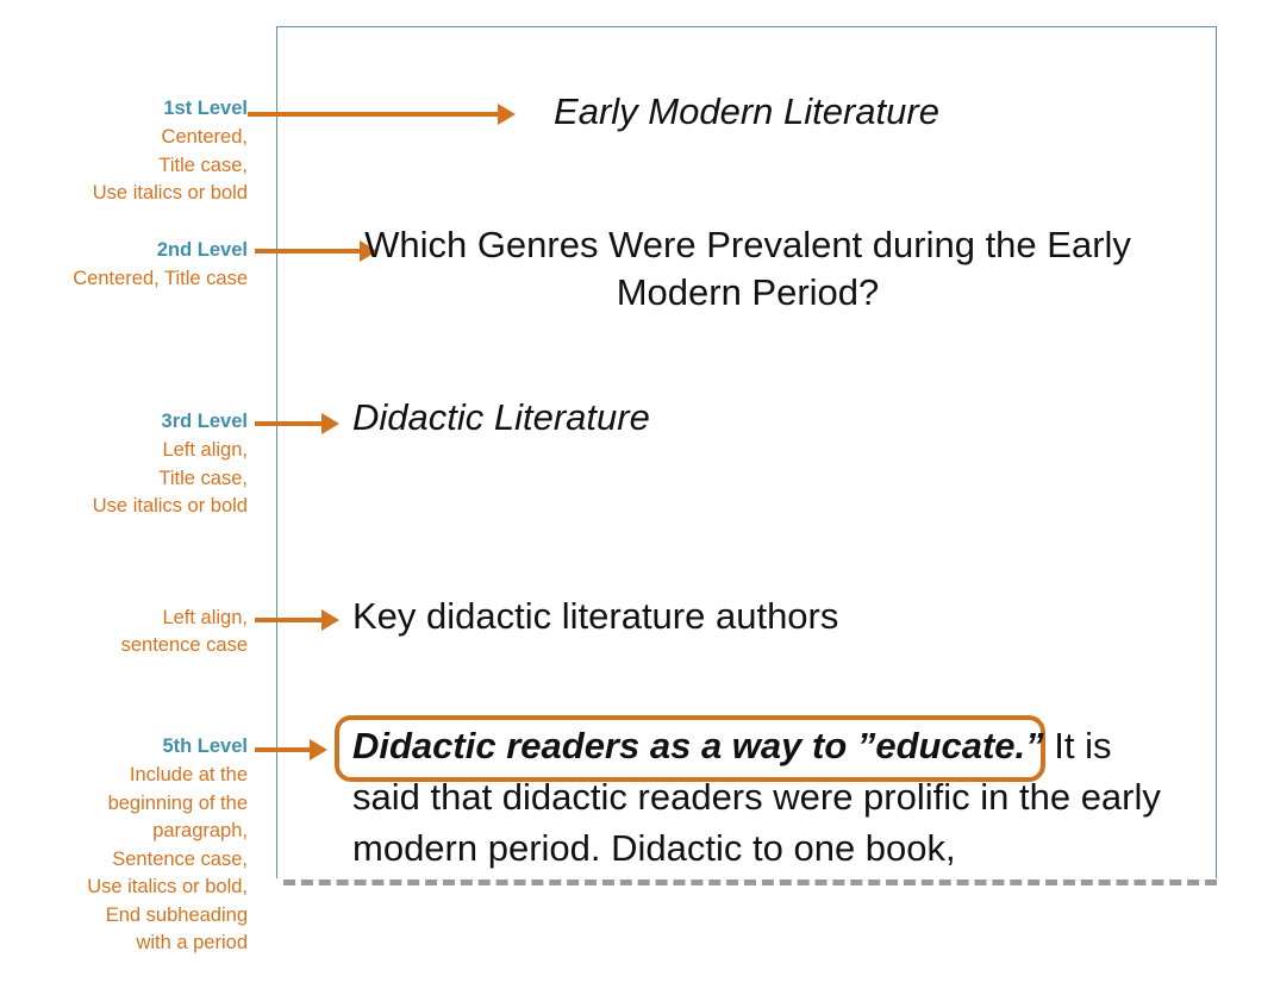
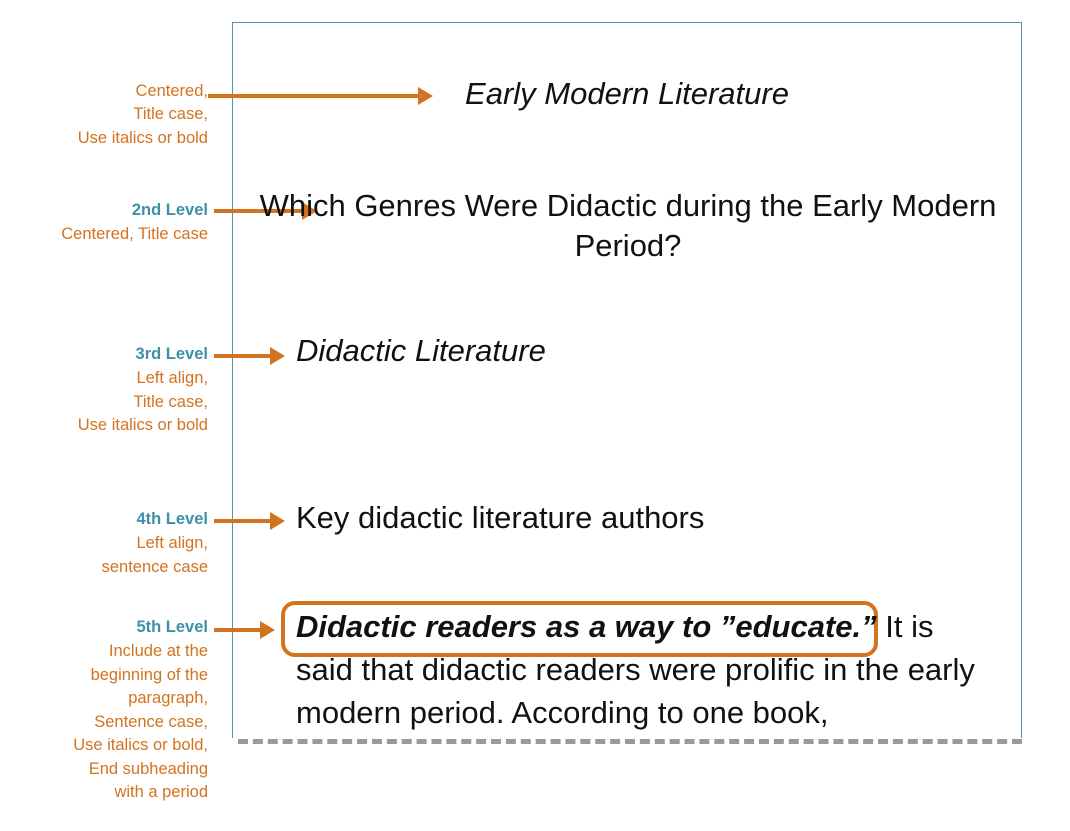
- 1st Level
  Centered,
  Title case,
  Use italics or bold
  2nd Level
  Centered, Title case
  3rd Level
  Left align,
  Title case,
  Use italics or bold
+ 4th Level
  Left align,
  sentence case
  5th Level
  Include at the
  beginning of the
  paragraph,
  Sentence case,
  Use italics or bold,
  End subheading
  with a period
  Early Modern Literature
- Which Genres Were Prevalent during the Early Modern Period?
+ Which Genres Were Didactic during the Early Modern Period?
  Didactic Literature
  Key didactic literature authors
- Didactic readers as a way to ”educate.” It is said that didactic readers were prolific in the early modern period. Didactic to one book,
+ Didactic readers as a way to ”educate.” It is said that didactic readers were prolific in the early modern period. According to one book,
